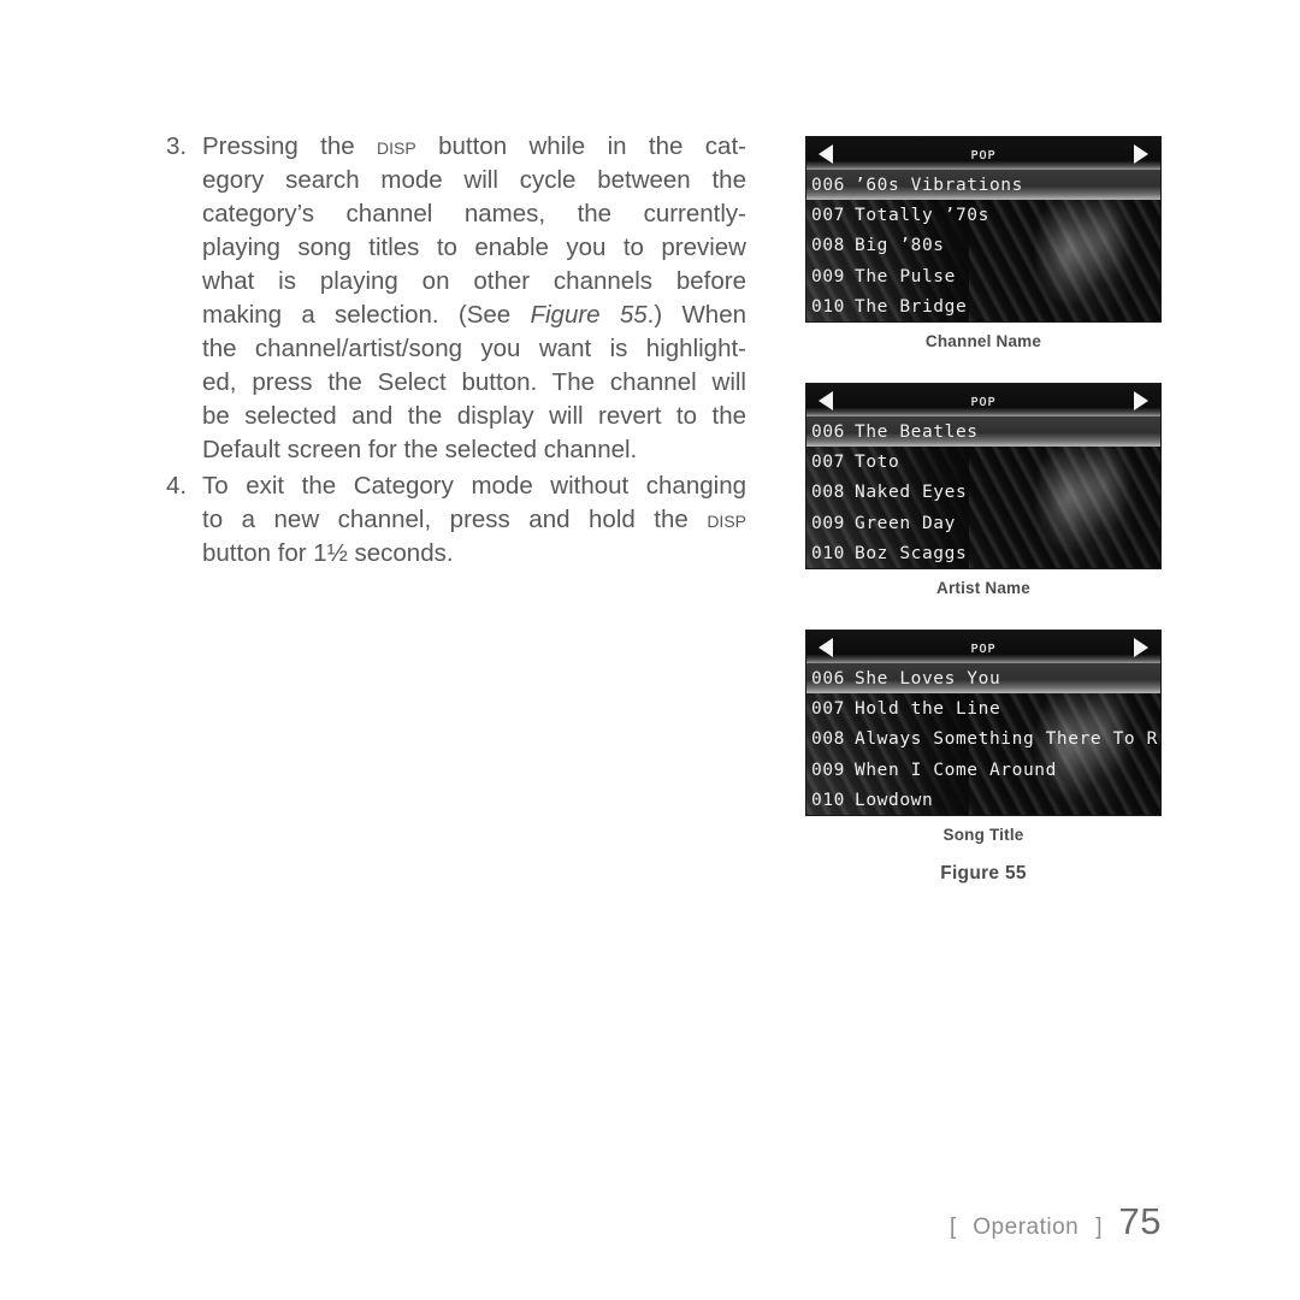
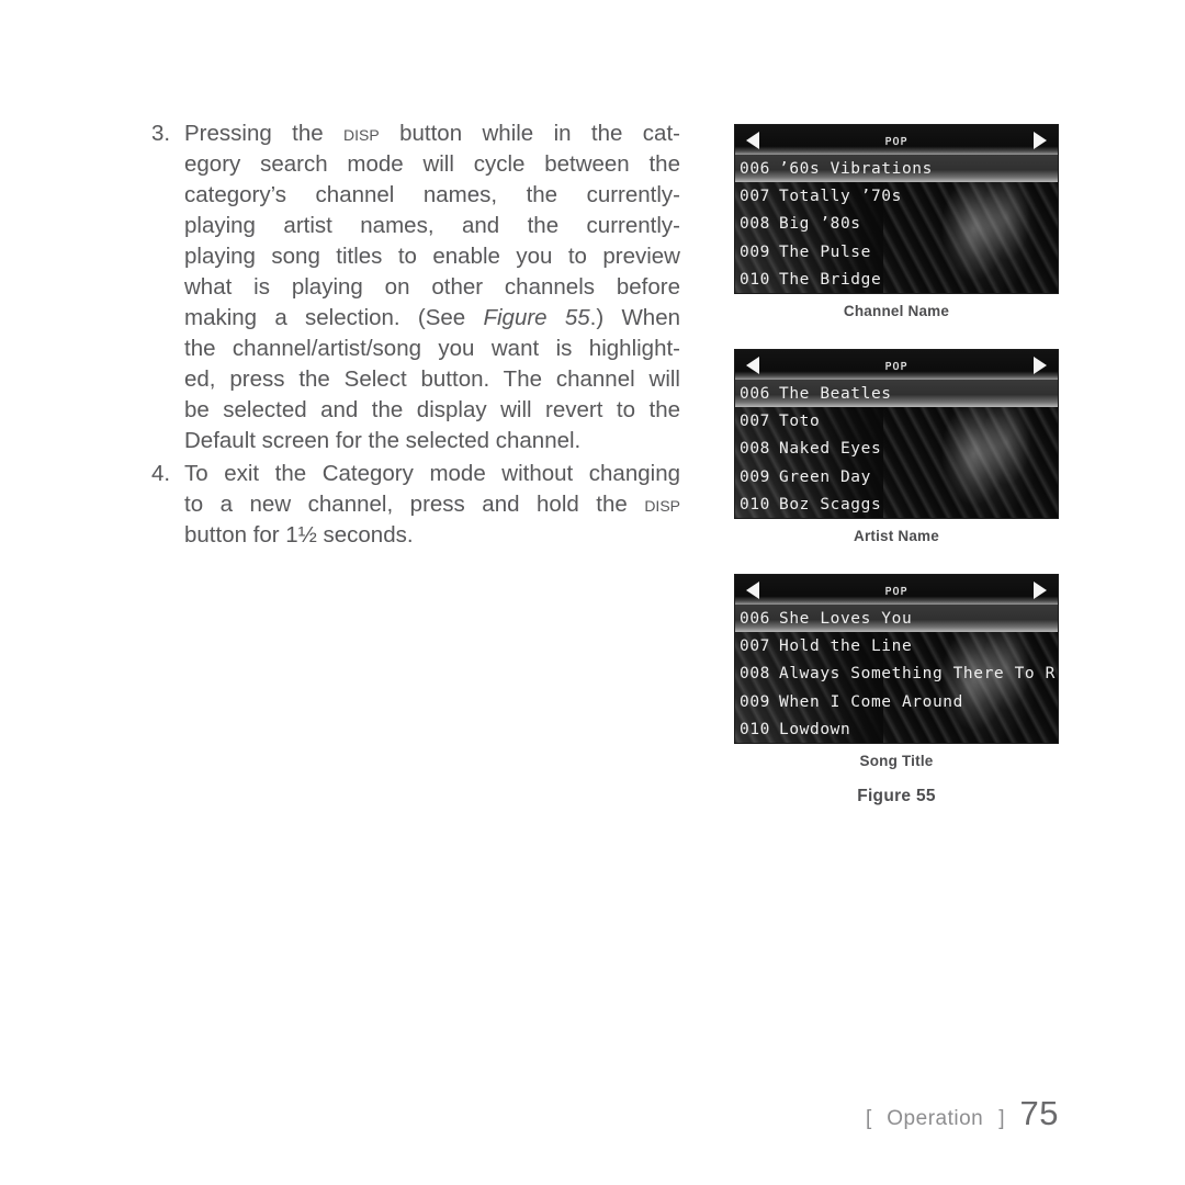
  3.
  Pressing the disp button while in the cat-
  egory search mode will cycle between the
  category’s channel names, the currently-
+ playing artist names, and the currently-
  playing song titles to enable you to preview
  what is playing on other channels before
  making a selection. (See Figure 55.) When
  the channel/artist/song you want is highlight-
  ed, press the Select button. The channel will
  be selected and the display will revert to the
  Default screen for the selected channel.
  4.
  To exit the Category mode without changing
  to a new channel, press and hold the disp
  button for 1½ seconds.
  pop
  006
  ’60s Vibrations
  007
  Totally ’70s
  008
  Big ’80s
  009
  The Pulse
  010
  The Bridge
  Channel Name
  pop
  006
  The Beatles
  007
  Toto
  008
  Naked Eyes
  009
  Green Day
  010
  Boz Scaggs
  Artist Name
  pop
  006
  She Loves You
  007
  Hold the Line
  008
  Always Something There To R
  009
  When I Come Around
  010
  Lowdown
  Song Title
  Figure 55
  [
  Operation
  ]
  75
